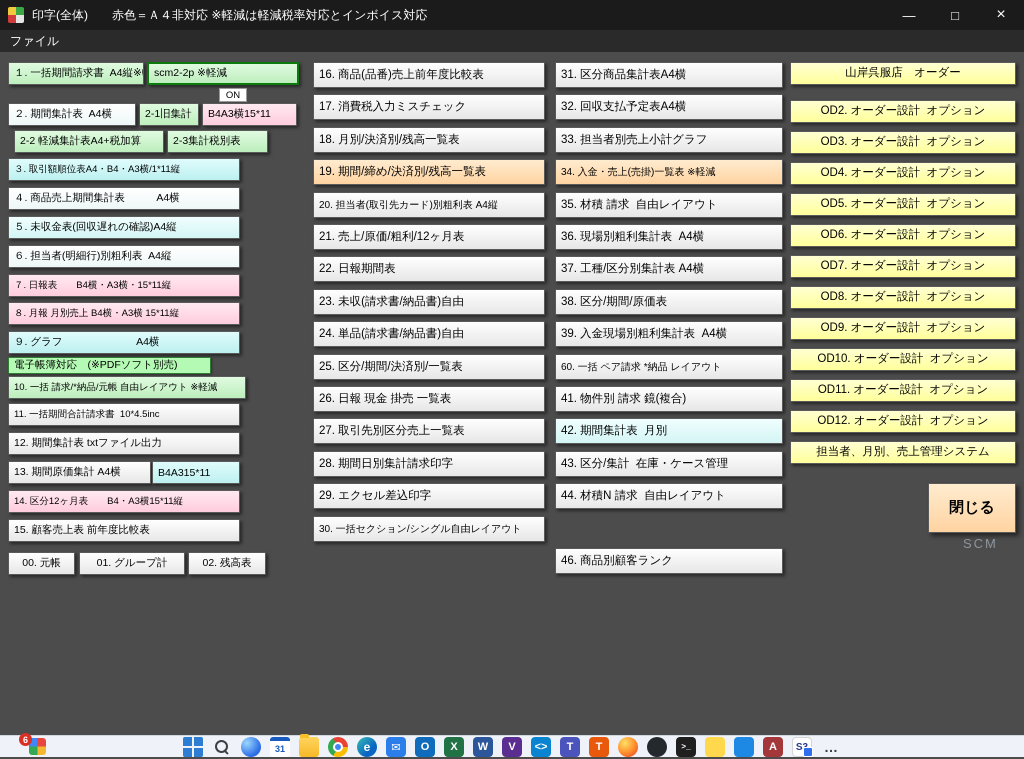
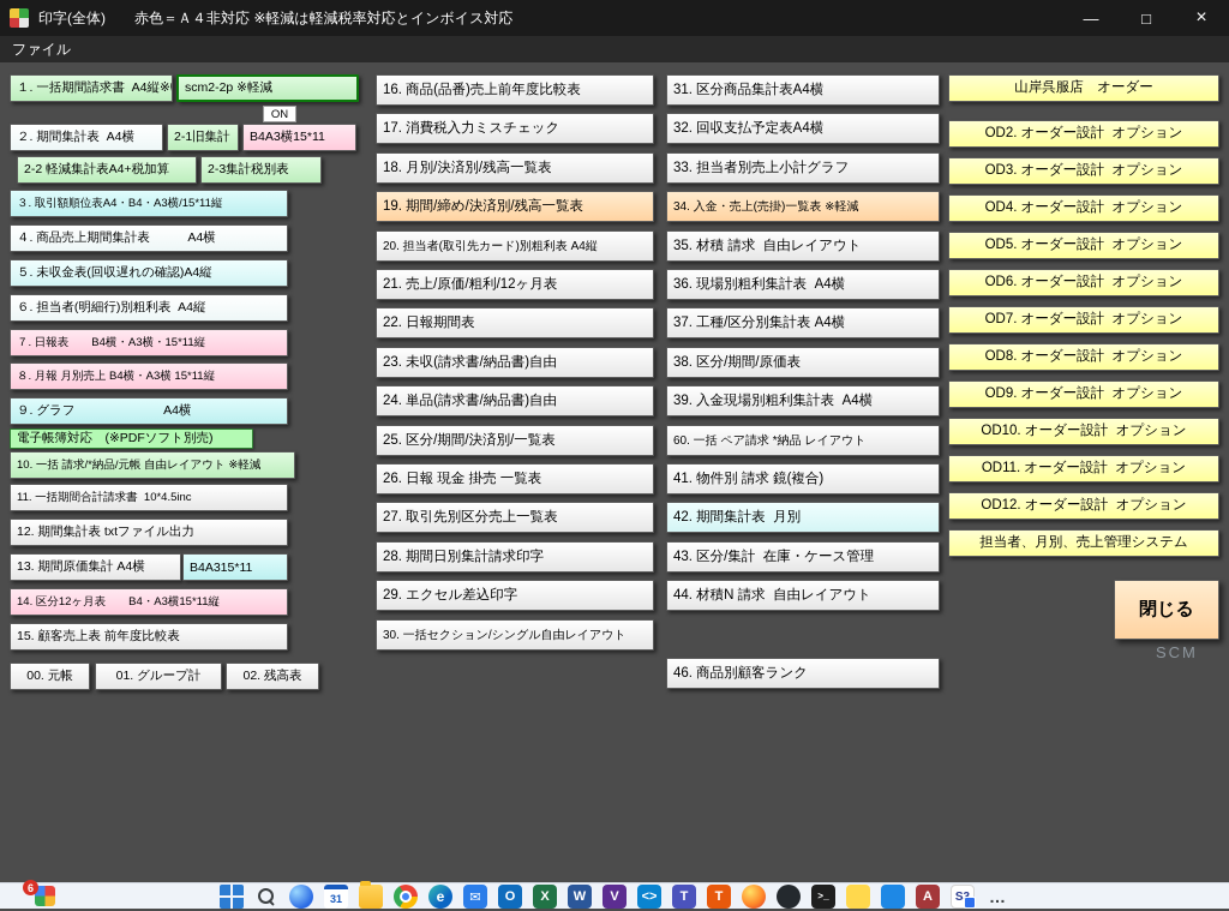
  印字(全体) 赤色＝Ａ４非対応 ※軽減は軽減税率対応とインボイス対応
  —
  □
  ×
  ファイル
  １. 一括期間請求書 A4縦※
  scm2-2p ※軽減
  ２. 期間集計表 A4横
  2-1旧集計
  B4A3横15*11
  2-2 軽減集計表A4+税加算
  2-3集計税別表
- ３. 取引額順位表A4・B4・A3横/1*11縦
+ ３. 取引額順位表A4・B4・A3横/15*11縦
  ４. 商品売上期間集計表 A4横
  ５. 未収金表(回収遅れの確認)A4縦
  ６. 担当者(明細行)別粗利表 A4縦
  ７. 日報表 B4横・A3横・15*11縦
  ８. 月報 月別売上 B4横・A3横 15*11縦
  ９. グラフ A4横
  電子帳簿対応 (※PDFソフト別売)
  10. 一括 請求/*納品/元帳 自由レイアウト ※軽減
  11. 一括期間合計請求書 10*4.5inc
  12. 期間集計表 txtファイル出力
  13. 期間原価集計 A4横
  B4A315*11
  14. 区分12ヶ月表 B4・A3横15*11縦
  15. 顧客売上表 前年度比較表
  00. 元帳
  01. グループ計
  02. 残高表
  16. 商品(品番)売上前年度比較表
  17. 消費税入力ミスチェック
  18. 月別/決済別/残高一覧表
  19. 期間/締め/決済別/残高一覧表
  20. 担当者(取引先カード)別粗利表 A4縦
  21. 売上/原価/粗利/12ヶ月表
  22. 日報期間表
  23. 未収(請求書/納品書)自由
  24. 単品(請求書/納品書)自由
  25. 区分/期間/決済別/一覧表
  26. 日報 現金 掛売 一覧表
  27. 取引先別区分売上一覧表
  28. 期間日別集計請求印字
  29. エクセル差込印字
  30. 一括セクション/シングル自由レイアウト
  31. 区分商品集計表A4横
  32. 回収支払予定表A4横
  33. 担当者別売上小計グラフ
  34. 入金・売上(売掛)一覧表 ※軽減
  35. 材積 請求 自由レイアウト
  36. 現場別粗利集計表 A4横
  37. 工種/区分別集計表 A4横
  38. 区分/期間/原価表
  39. 入金現場別粗利集計表 A4横
  60. 一括 ペア請求 *納品 レイアウト
  41. 物件別 請求 鏡(複合)
  42. 期間集計表 月別
  43. 区分/集計 在庫・ケース管理
  44. 材積N 請求 自由レイアウト
  46. 商品別顧客ランク
  山岸呉服店 オーダー
  OD2. オーダー設計 オプション
  OD3. オーダー設計 オプション
  OD4. オーダー設計 オプション
  OD5. オーダー設計 オプション
  OD6. オーダー設計 オプション
  OD7. オーダー設計 オプション
  OD8. オーダー設計 オプション
  OD9. オーダー設計 オプション
  OD10. オーダー設計 オプション
  OD11. オーダー設計 オプション
  OD12. オーダー設計 オプション
  担当者、月別、売上管理システム
  ON
  閉じる
  SCM
  6
  31
  e
  ✉
  O
  X
  W
  V
  <>
  T
  T
  >_
  A
  S3
  …
